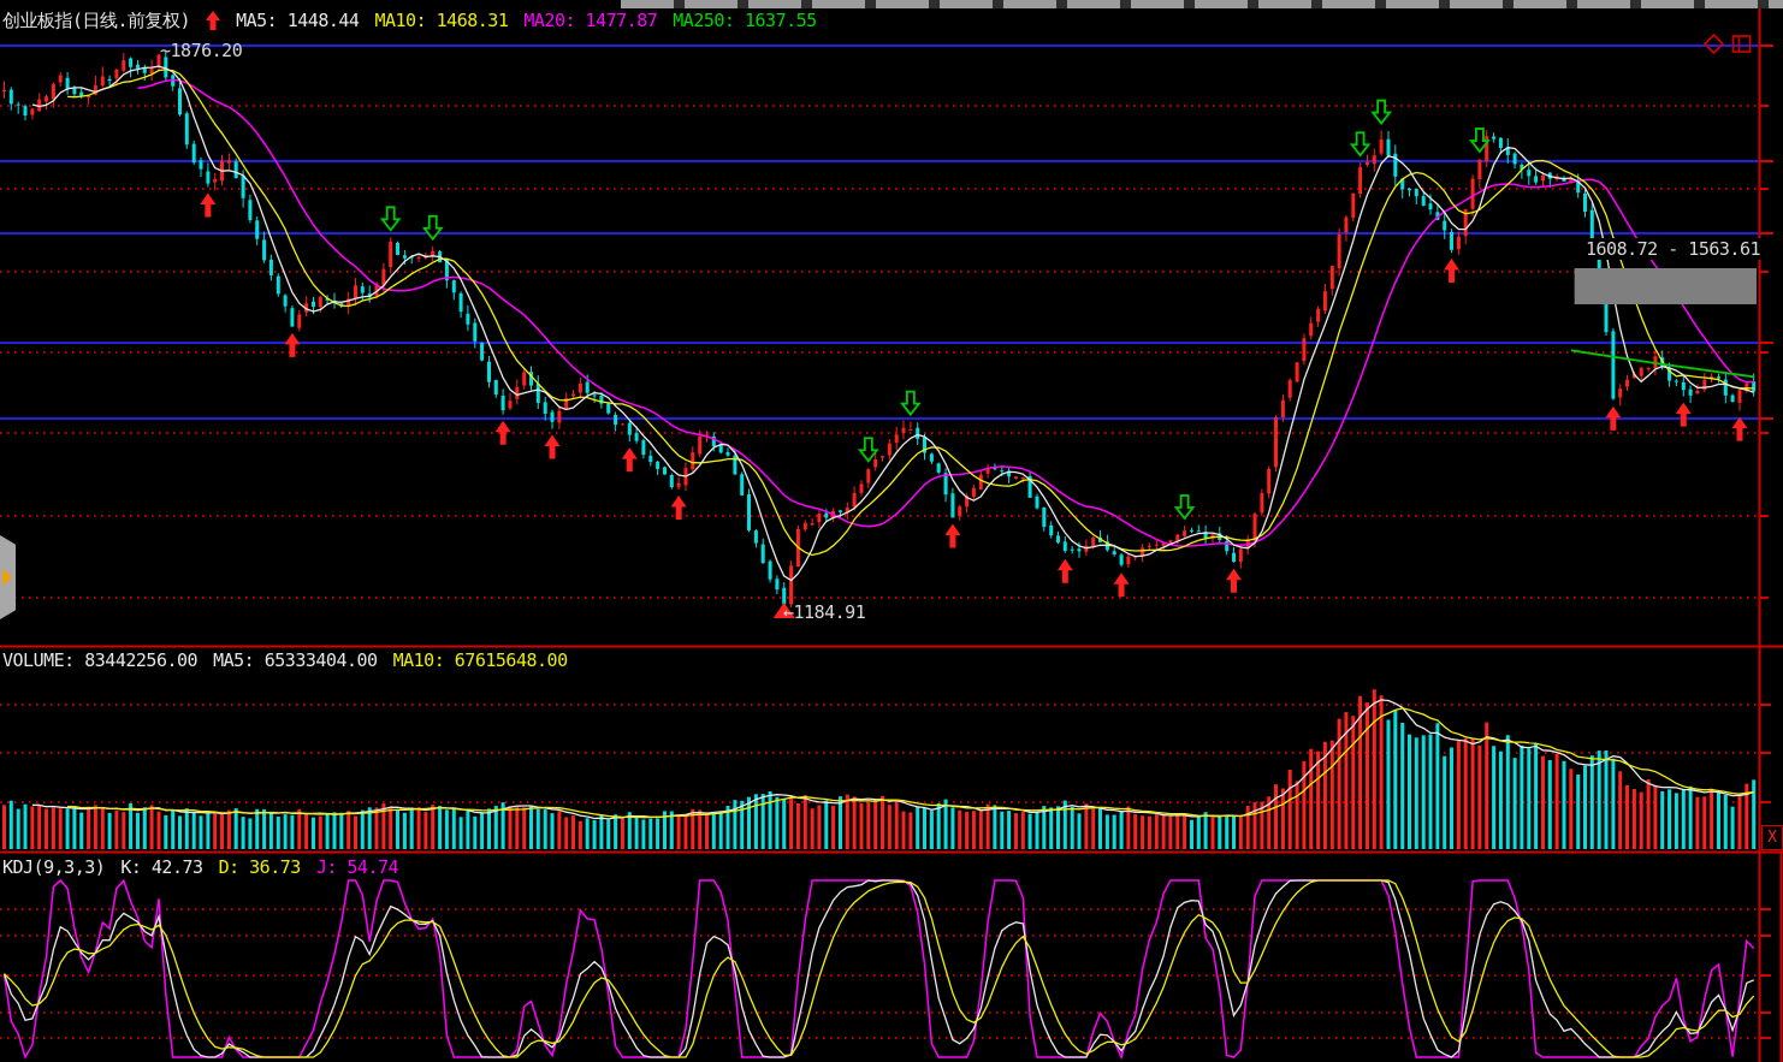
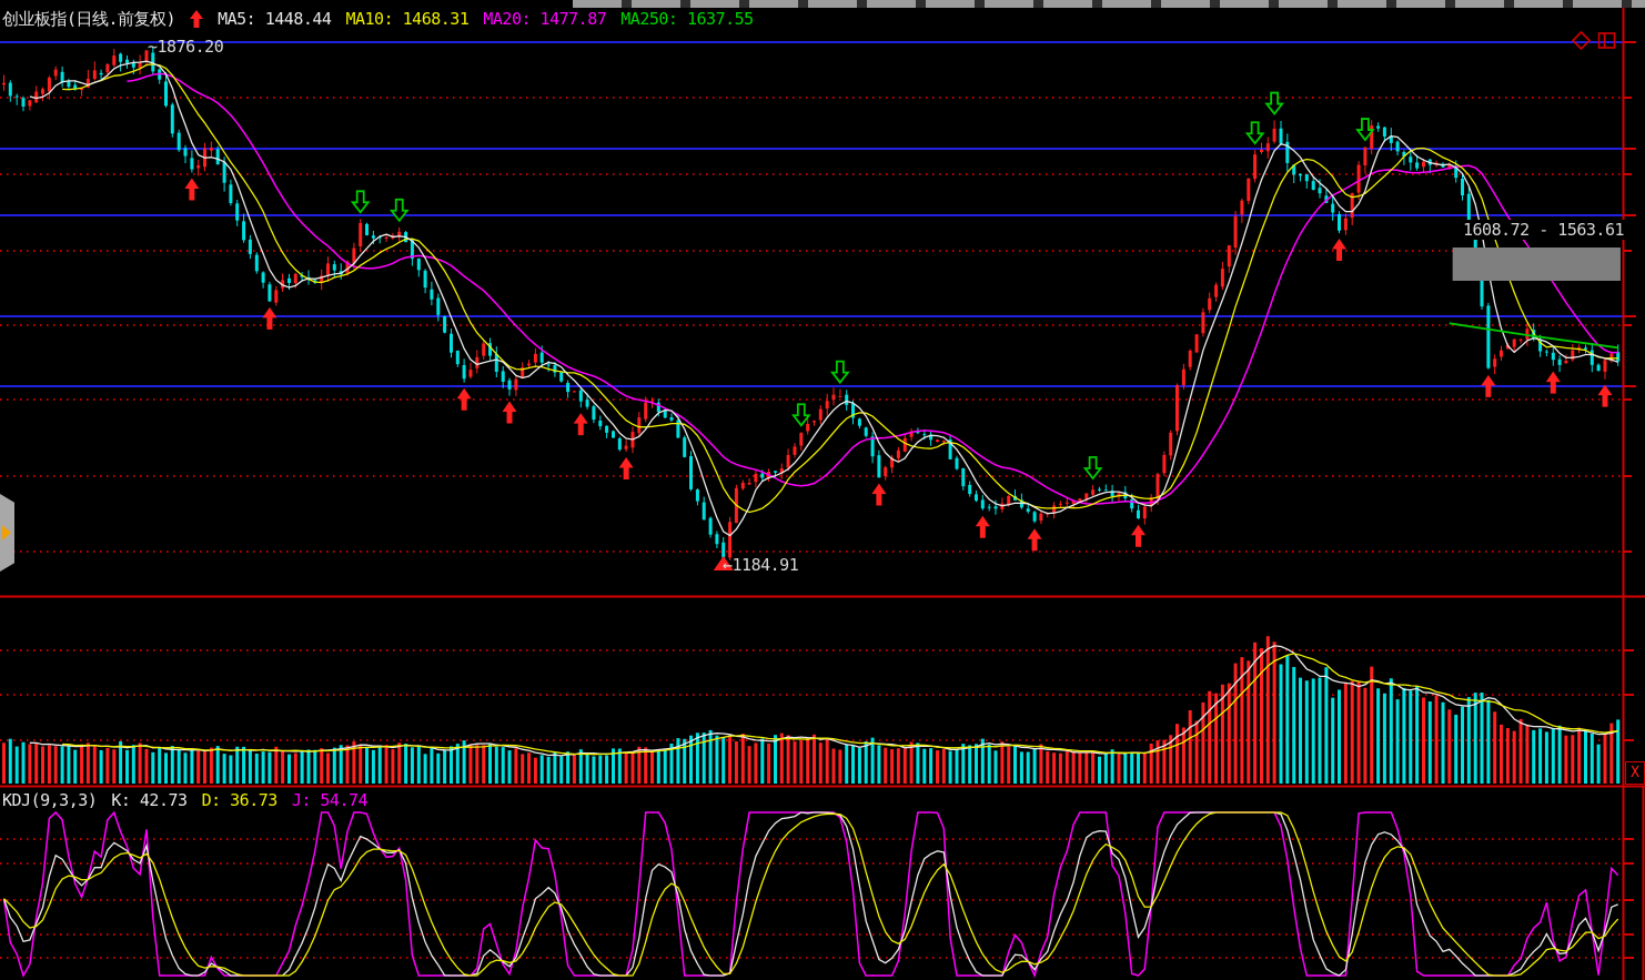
  创业板指(日线.前复权)
  MA5: 1448.44
  MA10: 1468.31
  MA20: 1477.87
  MA250: 1637.55
- VOLUME: 83442256.00
- MA5: 65333404.00
- MA10: 67615648.00
  KDJ(9,3,3)
  K: 42.73
  D: 36.73
  J: 54.74
  ~1876.20
  ←1184.91
  1608.72 - 1563.61
  X
